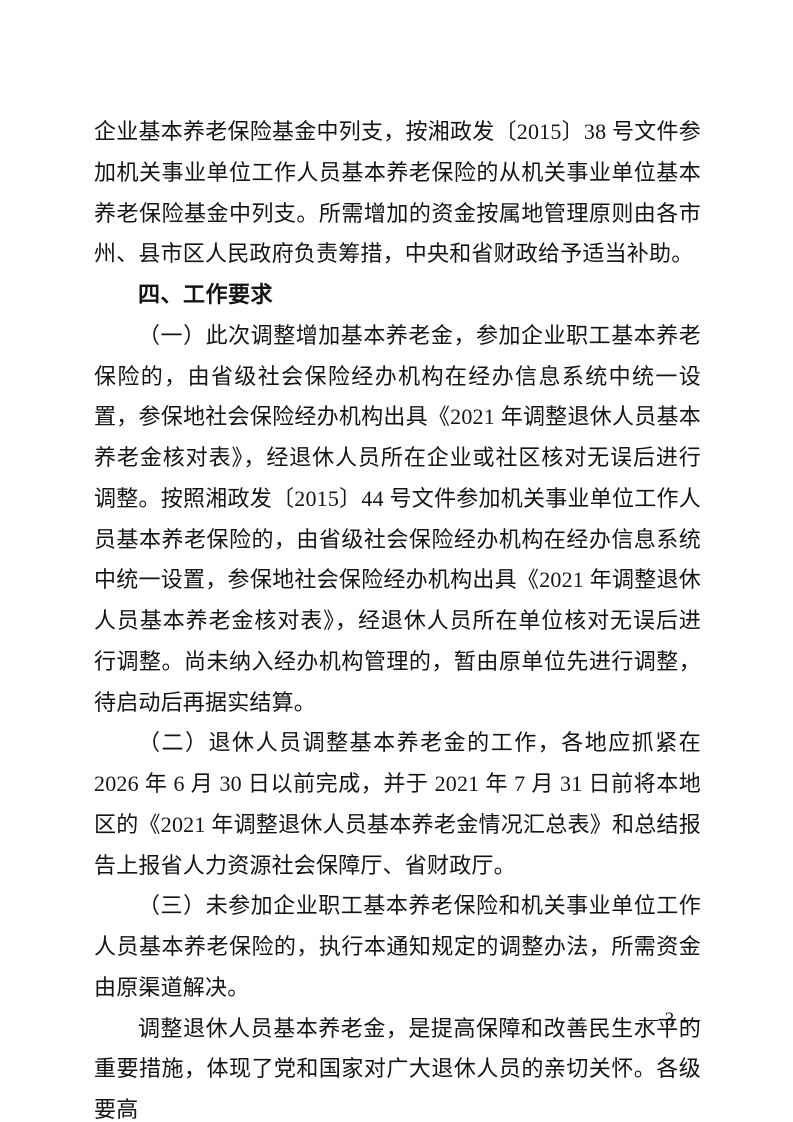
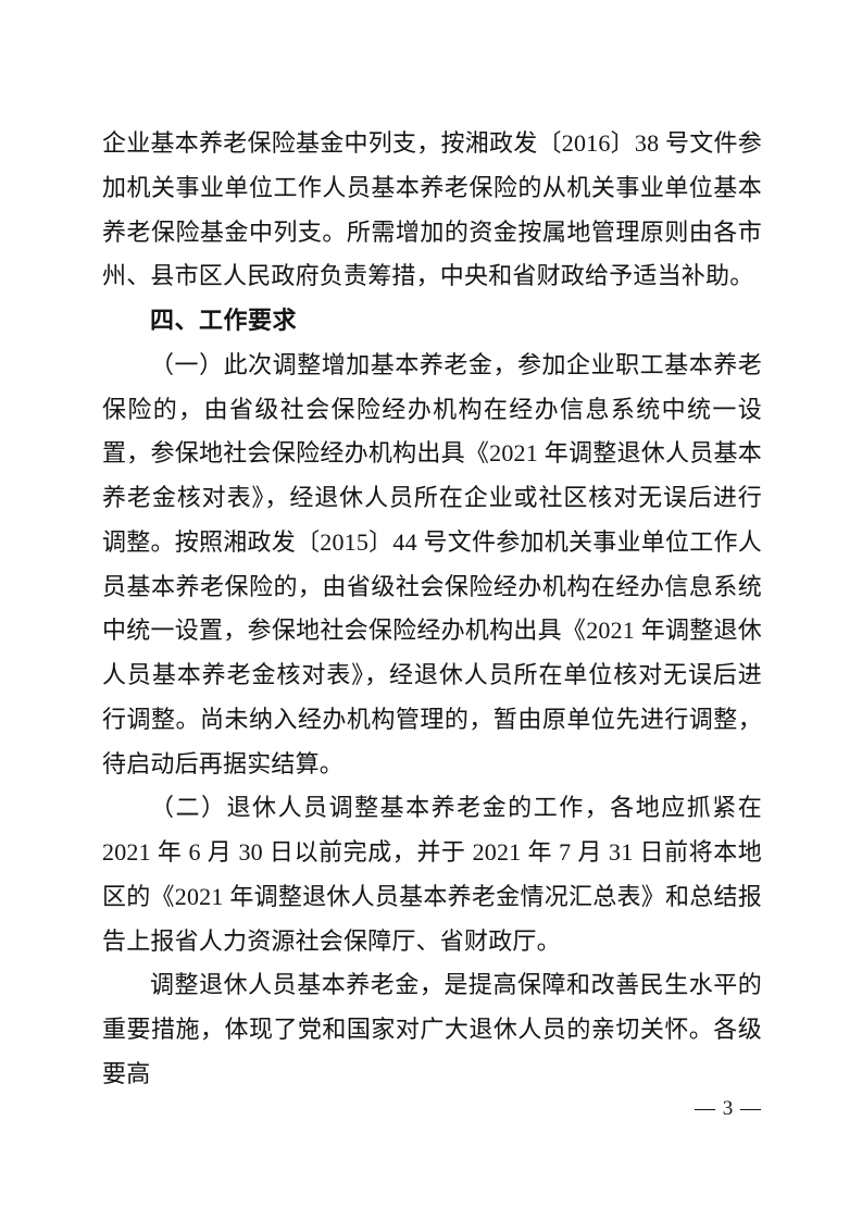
- 企业基本养老保险基金中列支，按湘政发〔2015〕38 号文件参加机关事业单位工作人员基本养老保险的从机关事业单位基本养老保险基金中列支。所需增加的资金按属地管理原则由各市州、县市区人民政府负责筹措，中央和省财政给予适当补助。
+ 企业基本养老保险基金中列支，按湘政发〔2016〕38 号文件参加机关事业单位工作人员基本养老保险的从机关事业单位基本养老保险基金中列支。所需增加的资金按属地管理原则由各市州、县市区人民政府负责筹措，中央和省财政给予适当补助。
  四、工作要求
  （一）此次调整增加基本养老金，参加企业职工基本养老保险的，由省级社会保险经办机构在经办信息系统中统一设置，参保地社会保险经办机构出具《2021 年调整退休人员基本养老金核对表》，经退休人员所在企业或社区核对无误后进行调整。按照湘政发〔2015〕44 号文件参加机关事业单位工作人员基本养老保险的，由省级社会保险经办机构在经办信息系统中统一设置，参保地社会保险经办机构出具《2021 年调整退休人员基本养老金核对表》，经退休人员所在单位核对无误后进行调整。尚未纳入经办机构管理的，暂由原单位先进行调整，待启动后再据实结算。
- （二）退休人员调整基本养老金的工作，各地应抓紧在 2026 年 6 月 30 日以前完成，并于 2021 年 7 月 31 日前将本地区的《2021 年调整退休人员基本养老金情况汇总表》和总结报告上报省人力资源社会保障厅、省财政厅。
+ （二）退休人员调整基本养老金的工作，各地应抓紧在 2021 年 6 月 30 日以前完成，并于 2021 年 7 月 31 日前将本地区的《2021 年调整退休人员基本养老金情况汇总表》和总结报告上报省人力资源社会保障厅、省财政厅。
- （三）未参加企业职工基本养老保险和机关事业单位工作人员基本养老保险的，执行本通知规定的调整办法，所需资金由原渠道解决。
  调整退休人员基本养老金，是提高保障和改善民生水平的重要措施，体现了党和国家对广大退休人员的亲切关怀。各级要高
  — 3 —
